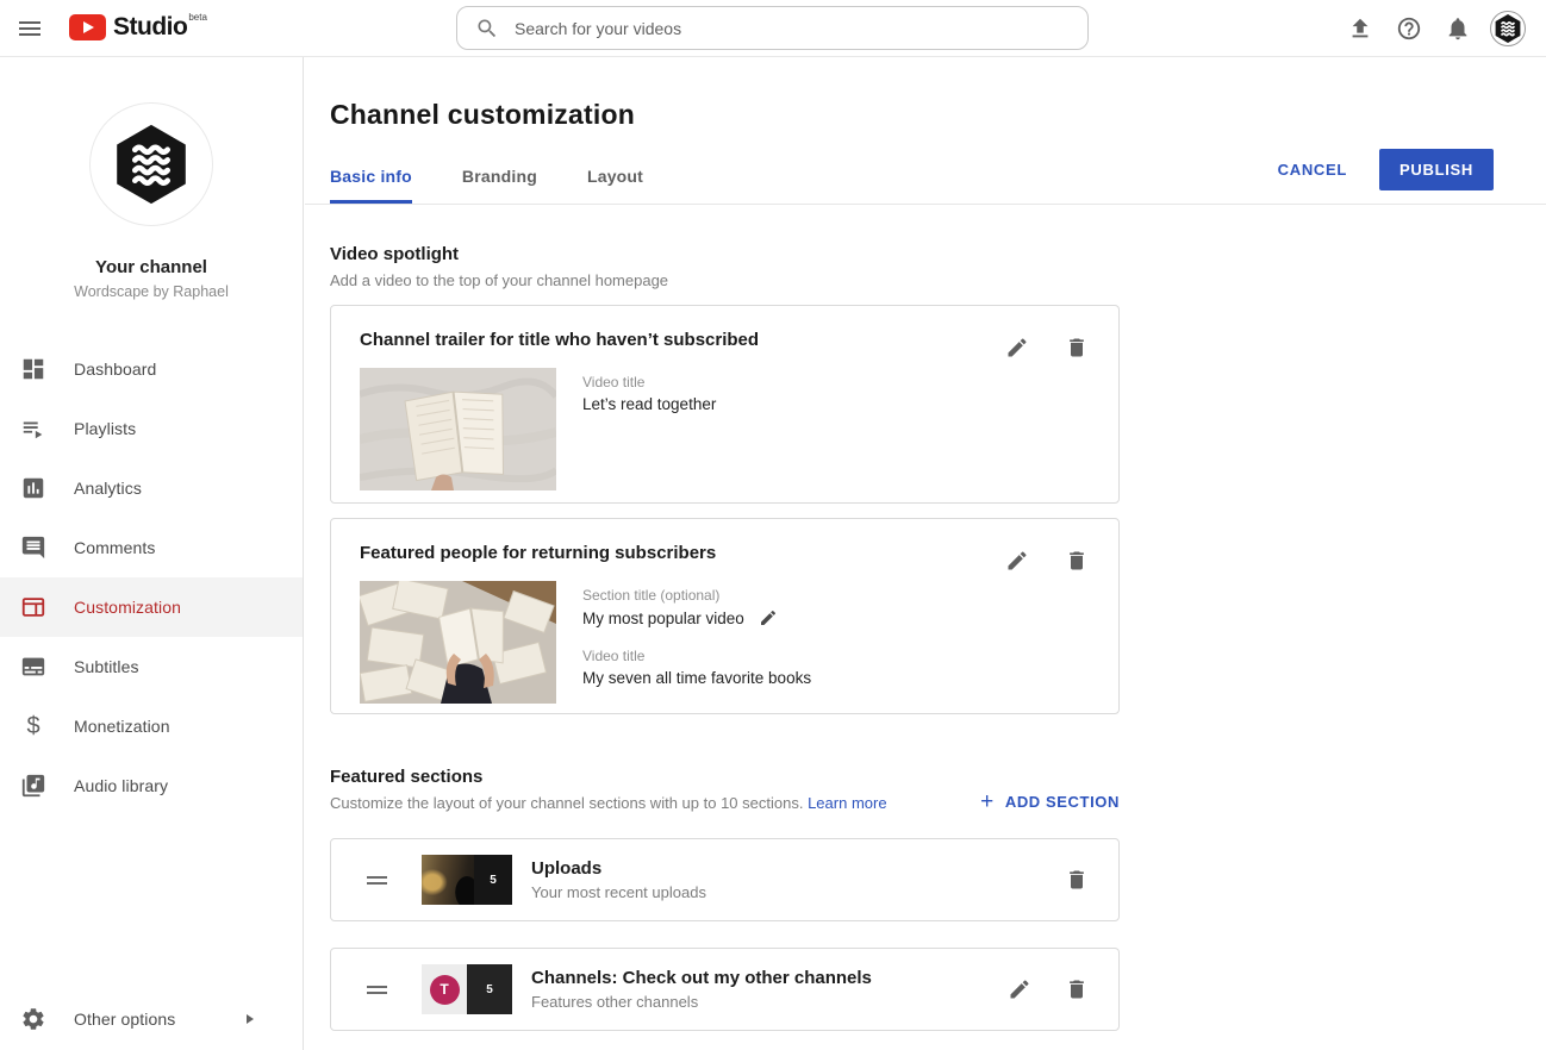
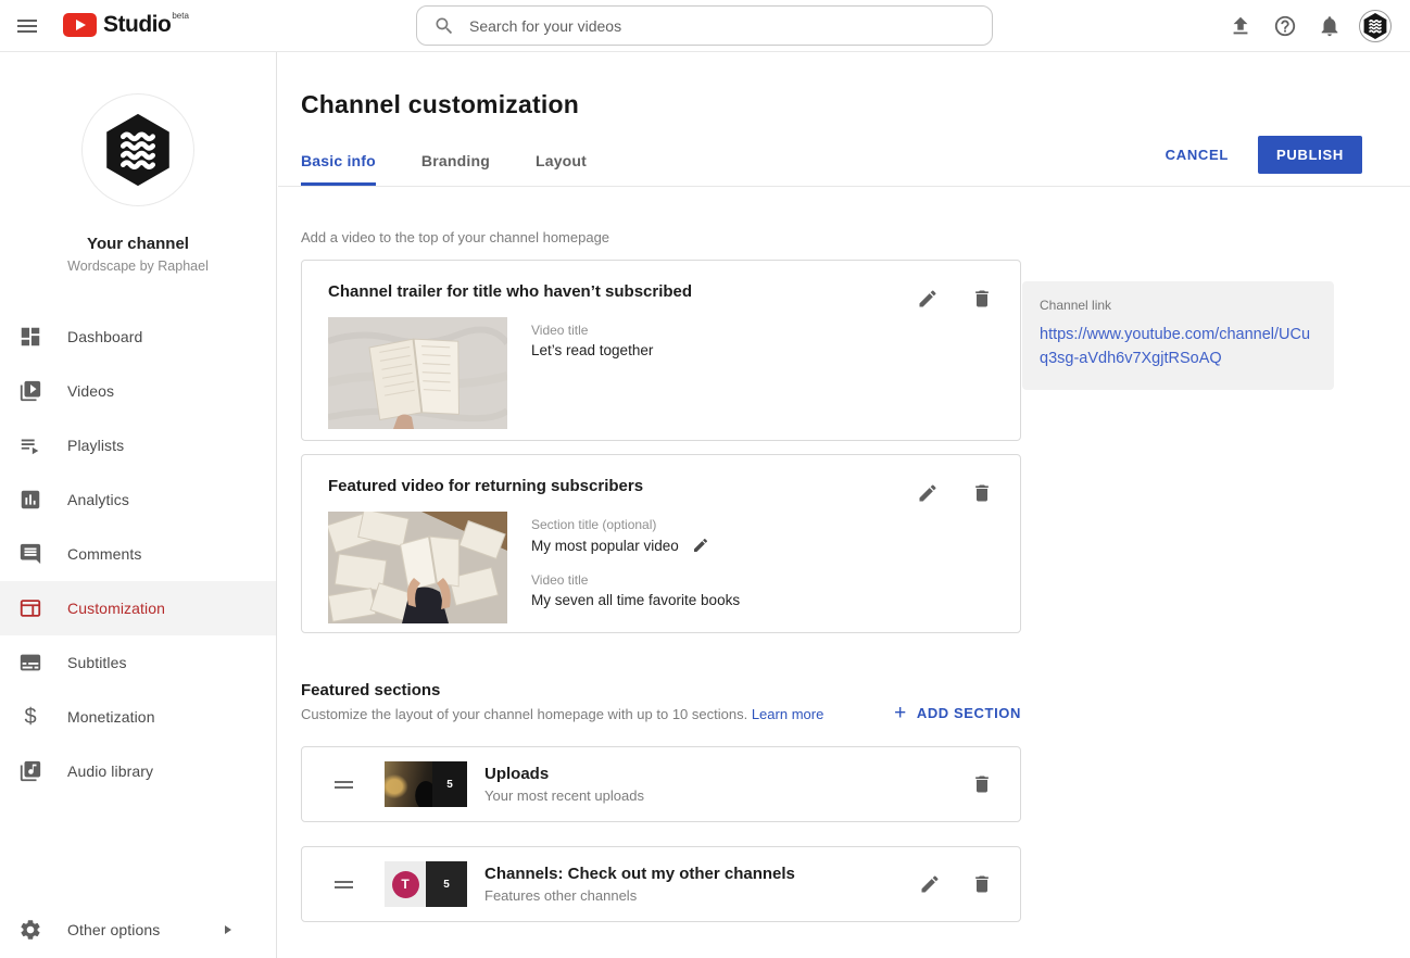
  Studio
  beta
  Search for your videos
  Your channel
  Wordscape by Raphael
  Dashboard
+ Videos
  Playlists
  Analytics
  Comments
  Customization
  Subtitles
  $
  Monetization
  Audio library
  Other options
  Channel customization
  Basic info
  Branding
  Layout
  CANCEL
  PUBLISH
- Video spotlight
  Add a video to the top of your channel homepage
  Channel trailer for title who haven’t subscribed
  Video title
  Let’s read together
- Featured people for returning subscribers
+ Featured video for returning subscribers
  Section title (optional)
  My most popular video
  Video title
  My seven all time favorite books
  Featured sections
- Customize the layout of your channel sections with up to 10 sections. Learn more
+ Customize the layout of your channel homepage with up to 10 sections. Learn more
  +
  ADD SECTION
  5
  Uploads
  Your most recent uploads
  T
  5
  Channels: Check out my other channels
  Features other channels
+ Channel link
+ https://www.youtube.com/channel/UCuq3sg-aVdh6v7XgjtRSoAQ
